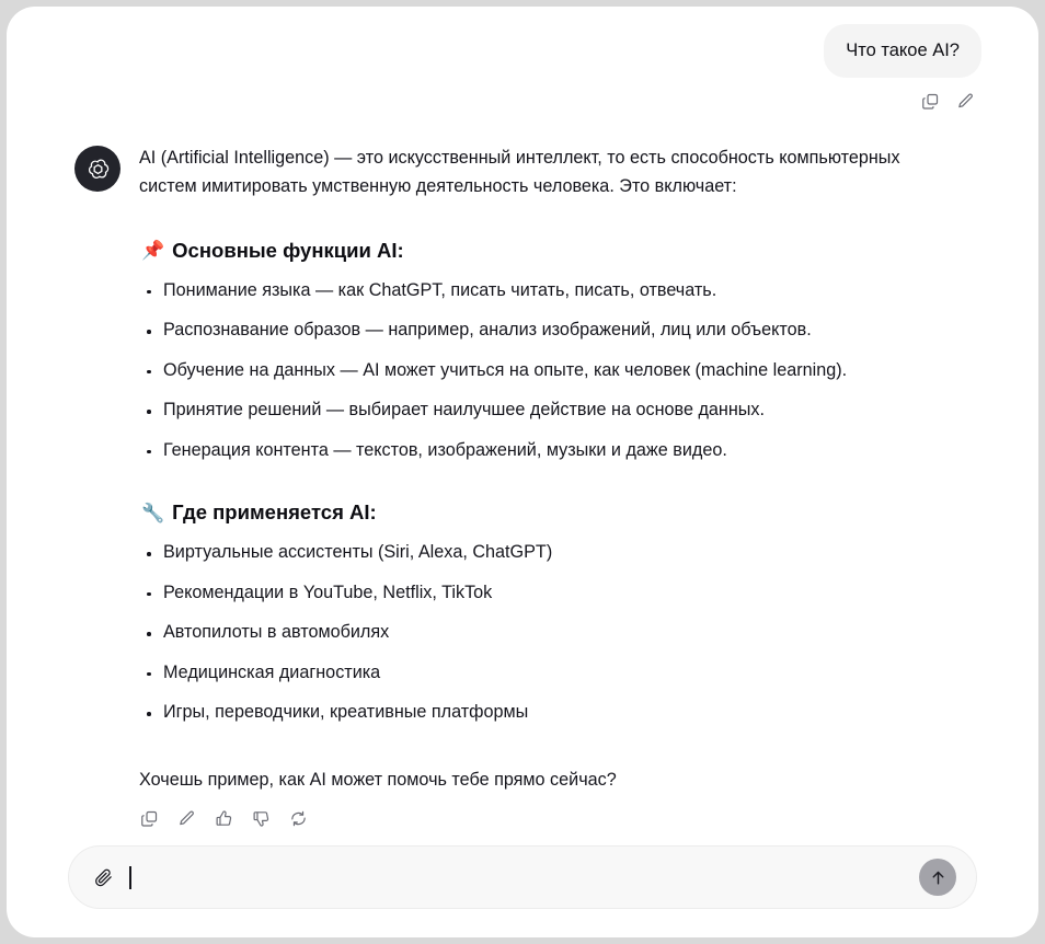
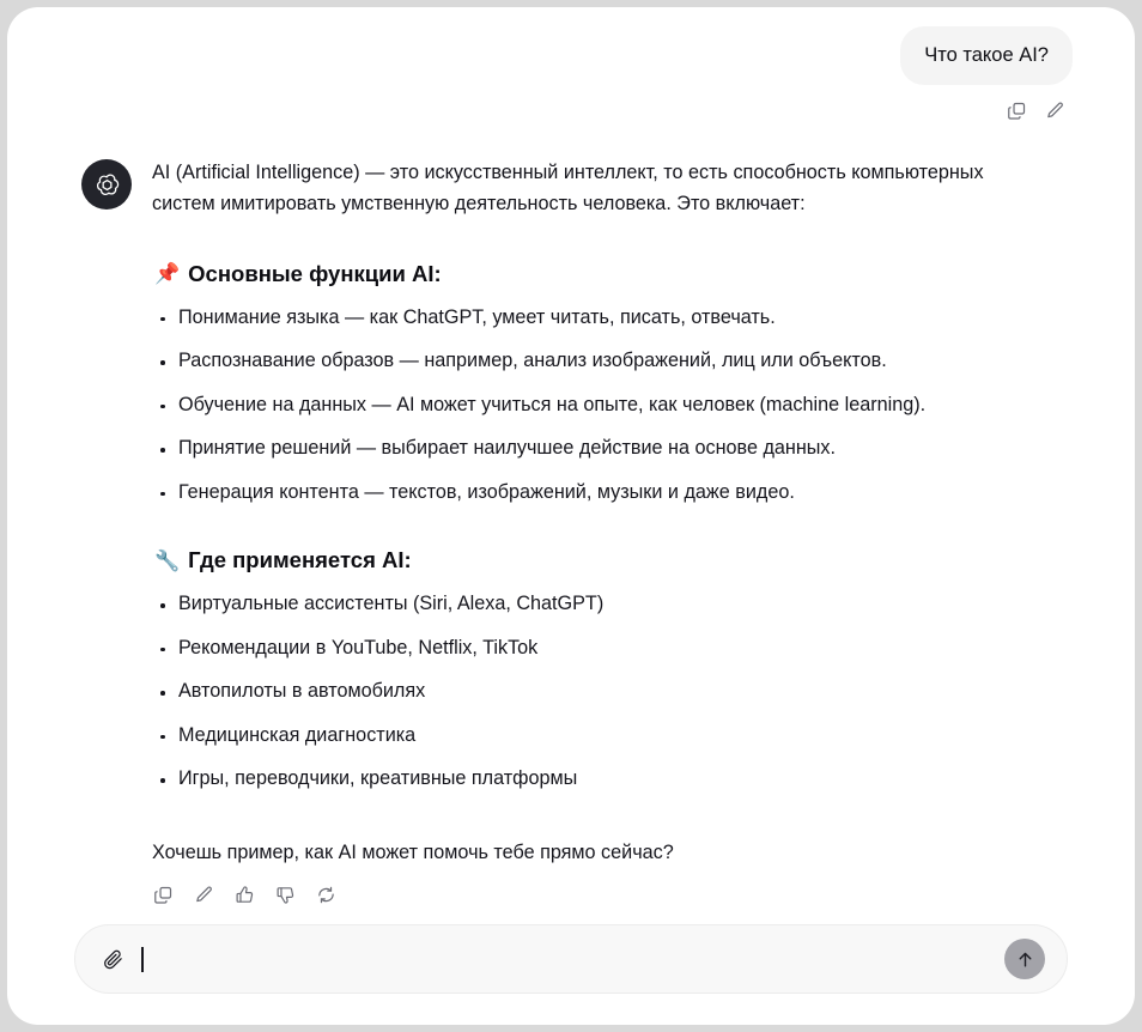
  Что такое AI?
  AI (Artificial Intelligence) — это искусственный интеллект, то есть способность компьютерных систем имитировать умственную деятельность человека. Это включает:
  📌
  Основные функции AI:
- Понимание языка — как ChatGPT, писать читать, писать, отвечать.
+ Понимание языка — как ChatGPT, умеет читать, писать, отвечать.
  Распознавание образов — например, анализ изображений, лиц или объектов.
  Обучение на данных — AI может учиться на опыте, как человек (machine learning).
  Принятие решений — выбирает наилучшее действие на основе данных.
  Генерация контента — текстов, изображений, музыки и даже видео.
  🔧
  Где применяется AI:
  Виртуальные ассистенты (Siri, Alexa, ChatGPT)
  Рекомендации в YouTube, Netflix, TikTok
  Автопилоты в автомобилях
  Медицинская диагностика
  Игры, переводчики, креативные платформы
  Хочешь пример, как AI может помочь тебе прямо сейчас?
